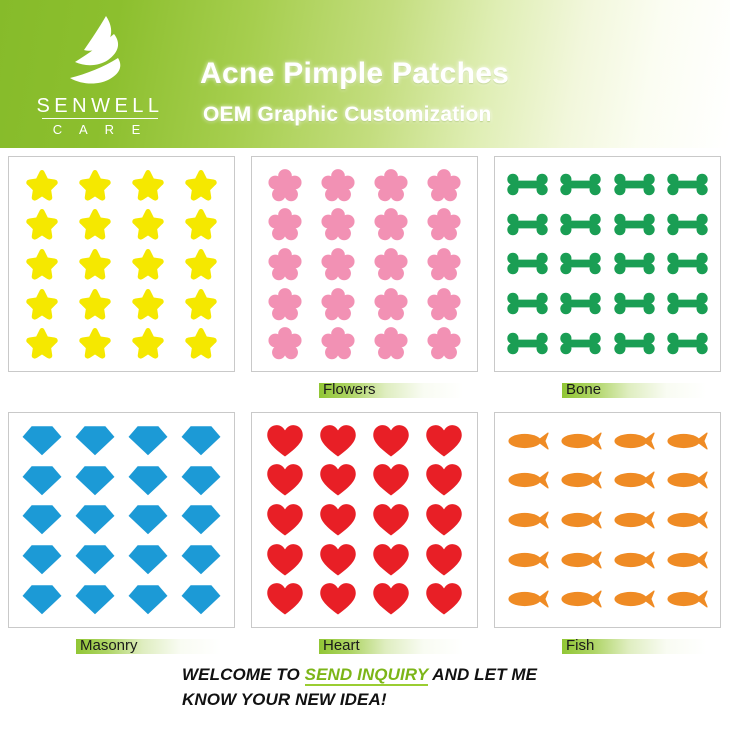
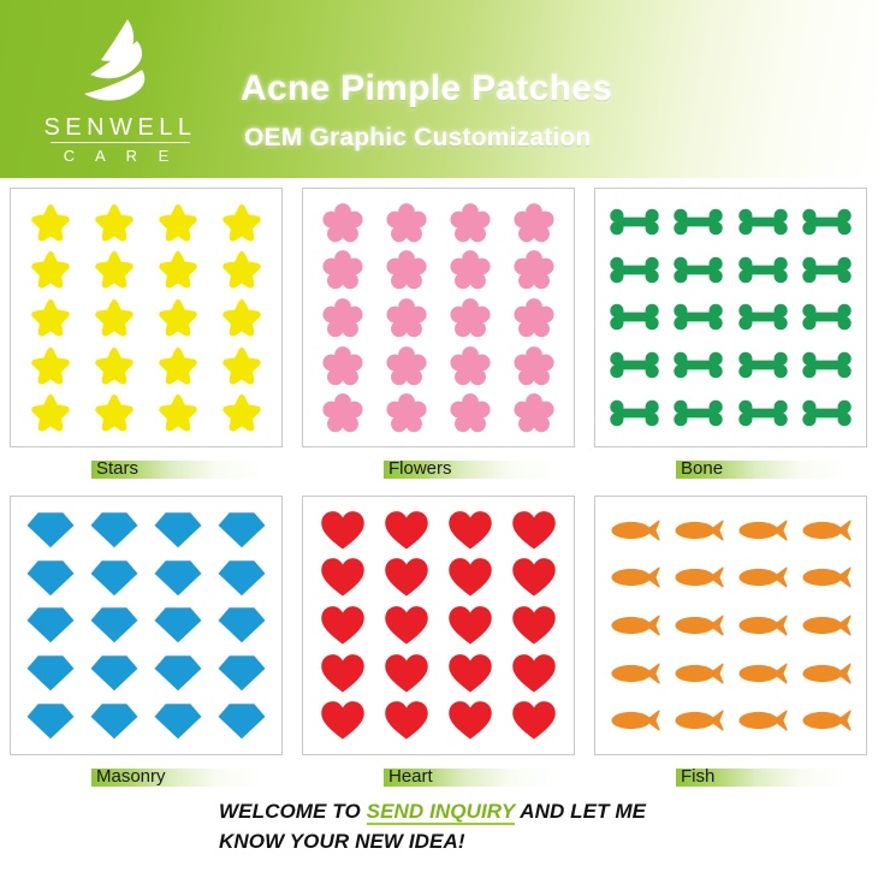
  SENWELL
  C A R E
  Acne Pimple Patches
  OEM Graphic Customization
+ Stars
  Flowers
  Bone
  Masonry
  Heart
  Fish
  WELCOME TO SEND INQUIRY AND LET ME
  KNOW YOUR NEW IDEA!
